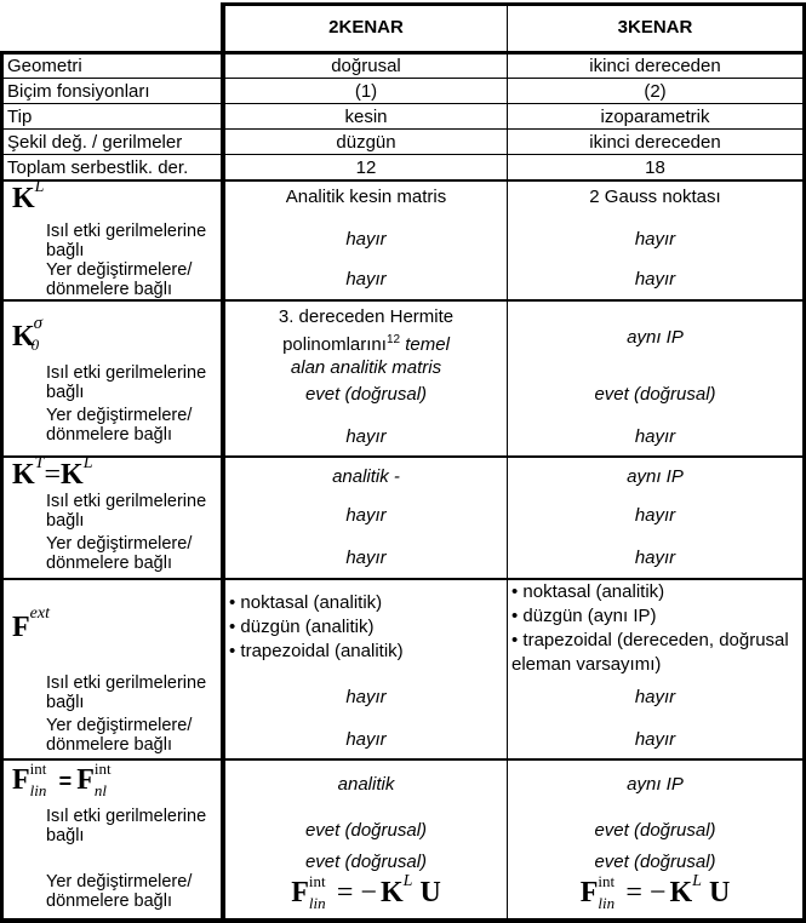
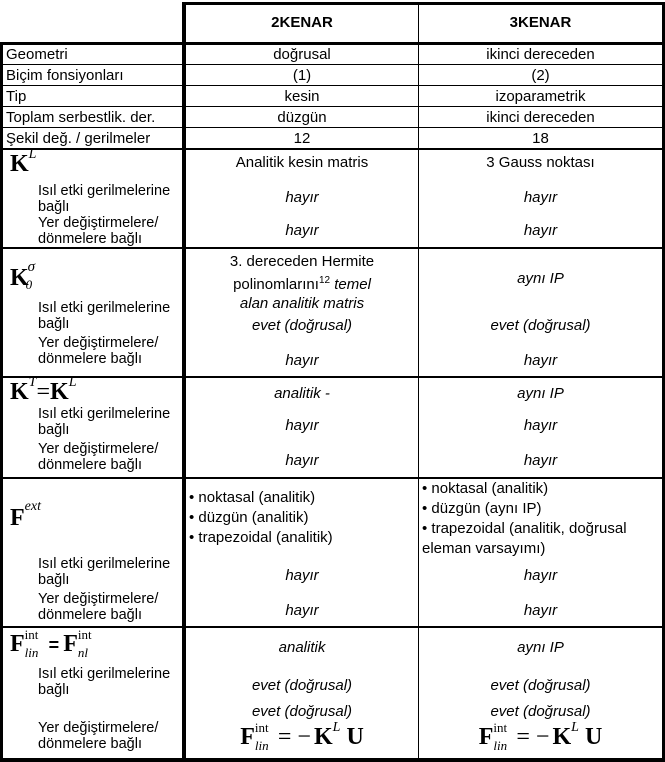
  2KENAR
  3KENAR
  Geometri
  doğrusal
  ikinci dereceden
  Biçim fonsiyonları
  (1)
  (2)
  Tip
  kesin
  izoparametrik
- Şekil değ. / gerilmeler
+ Toplam serbestlik. der.
  düzgün
  ikinci dereceden
- Toplam serbestlik. der.
+ Şekil değ. / gerilmeler
  12
  18
  KL
  Isıl etki gerilmelerine
  bağlı
  Yer değiştirmelere/
  dönmelere bağlı
  Analitik kesin matris
- 2 Gauss noktası
+ 3 Gauss noktası
  hayır
  hayır
  hayır
  hayır
  K
  σ
  0
  Isıl etki gerilmelerine
  bağlı
  Yer değiştirmelere/
  dönmelere bağlı
  3. dereceden Hermite
  polinomlarını12 temel
  alan analitik matris
  aynı IP
  evet (doğrusal)
  evet (doğrusal)
  hayır
  hayır
  KT=KL
  Isıl etki gerilmelerine
  bağlı
  Yer değiştirmelere/
  dönmelere bağlı
  analitik -
  aynı IP
  hayır
  hayır
  hayır
  hayır
  Fext
  Isıl etki gerilmelerine
  bağlı
  Yer değiştirmelere/
  dönmelere bağlı
  noktasal (analitik)
  düzgün (analitik)
  trapezoidal (analitik)
  noktasal (analitik)
  düzgün (aynı IP)
- trapezoidal (dereceden, doğrusal eleman varsayımı)
+ trapezoidal (analitik, doğrusal eleman varsayımı)
  hayır
  hayır
  hayır
  hayır
  F
  int
  lin
  = F
  int
  nl
  Isıl etki gerilmelerine
  bağlı
  Yer değiştirmelere/
  dönmelere bağlı
  analitik
  aynı IP
  evet (doğrusal)
  evet (doğrusal)
  evet (doğrusal)
  evet (doğrusal)
  F
  int
  lin
  = −KLU
  F
  int
  lin
  = −KLU
